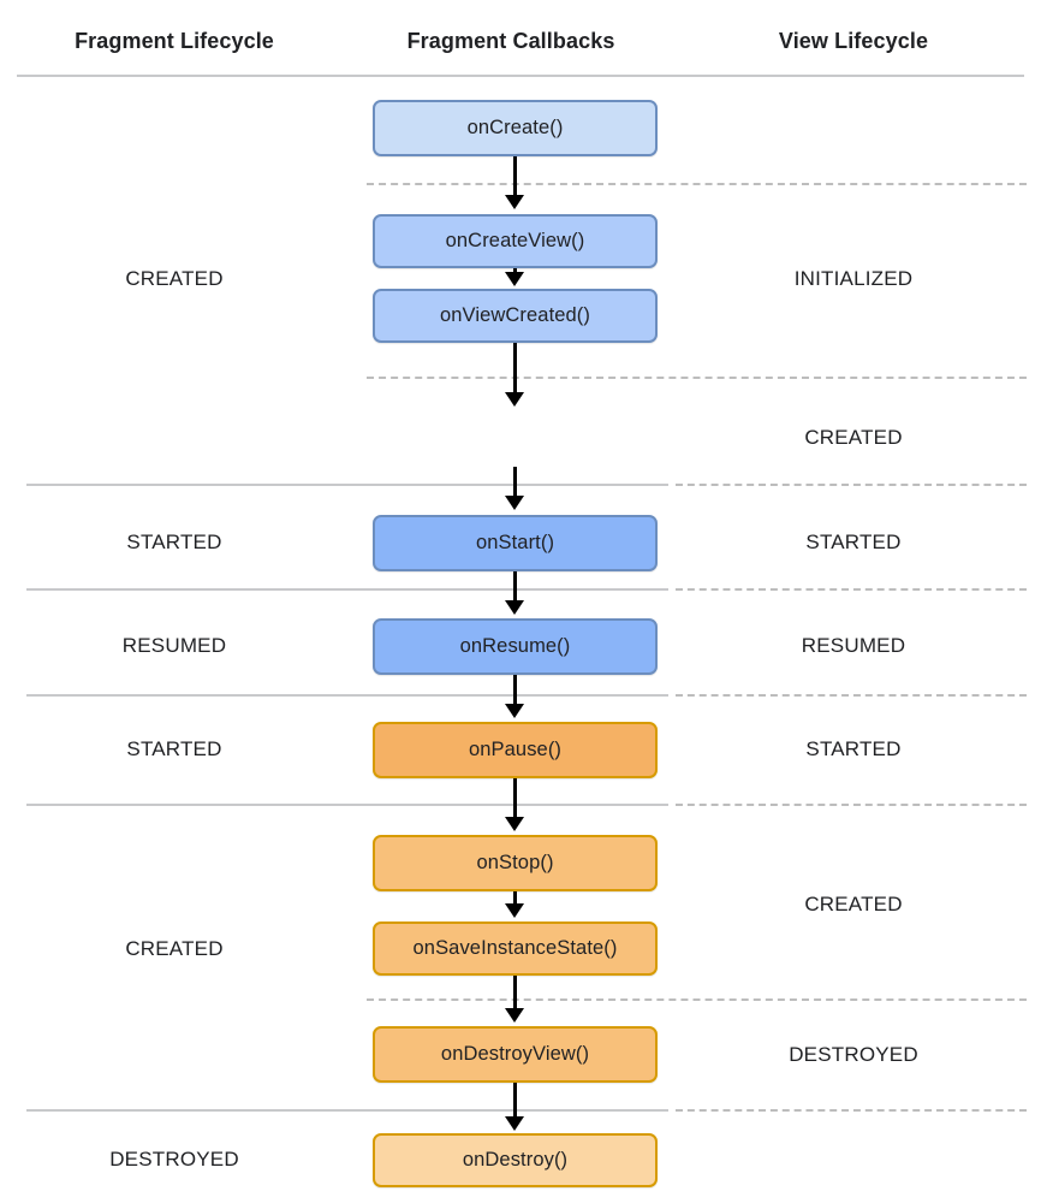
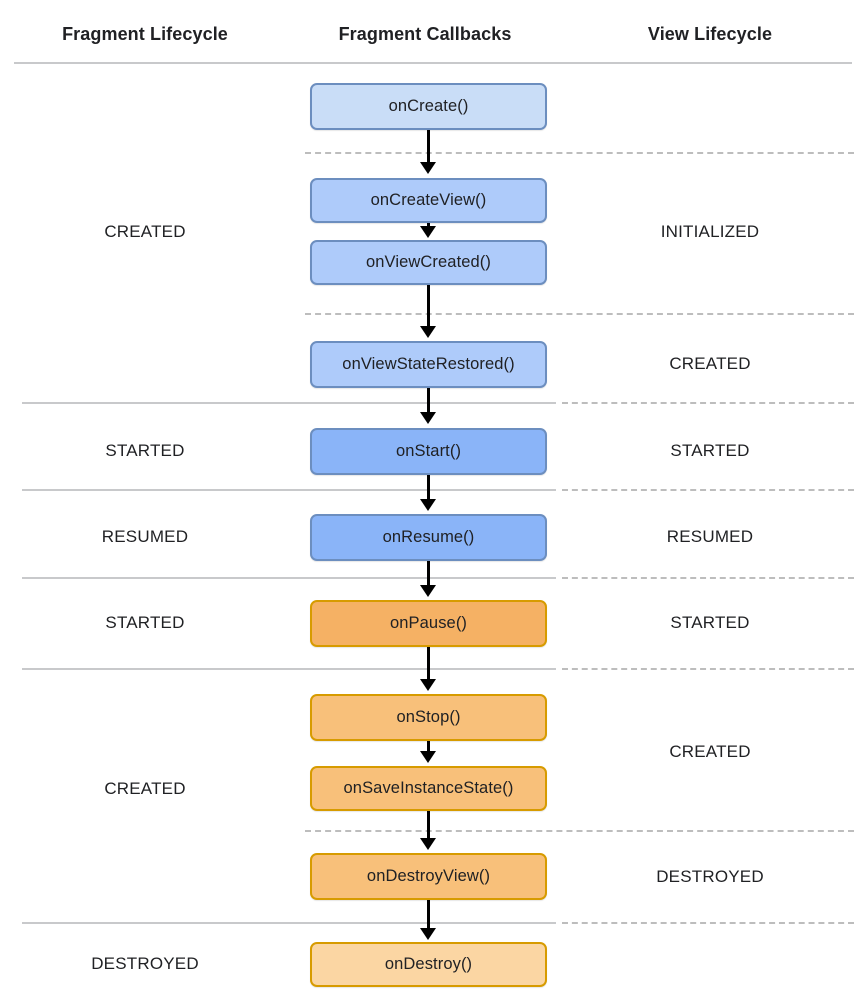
  Fragment Lifecycle
  Fragment Callbacks
  View Lifecycle
  CREATED
  STARTED
  RESUMED
  STARTED
  CREATED
  DESTROYED
  INITIALIZED
  CREATED
  STARTED
  RESUMED
  STARTED
  CREATED
  DESTROYED
  onCreate()
  onCreateView()
  onViewCreated()
+ onViewStateRestored()
  onStart()
  onResume()
  onPause()
  onStop()
  onSaveInstanceState()
  onDestroyView()
  onDestroy()
